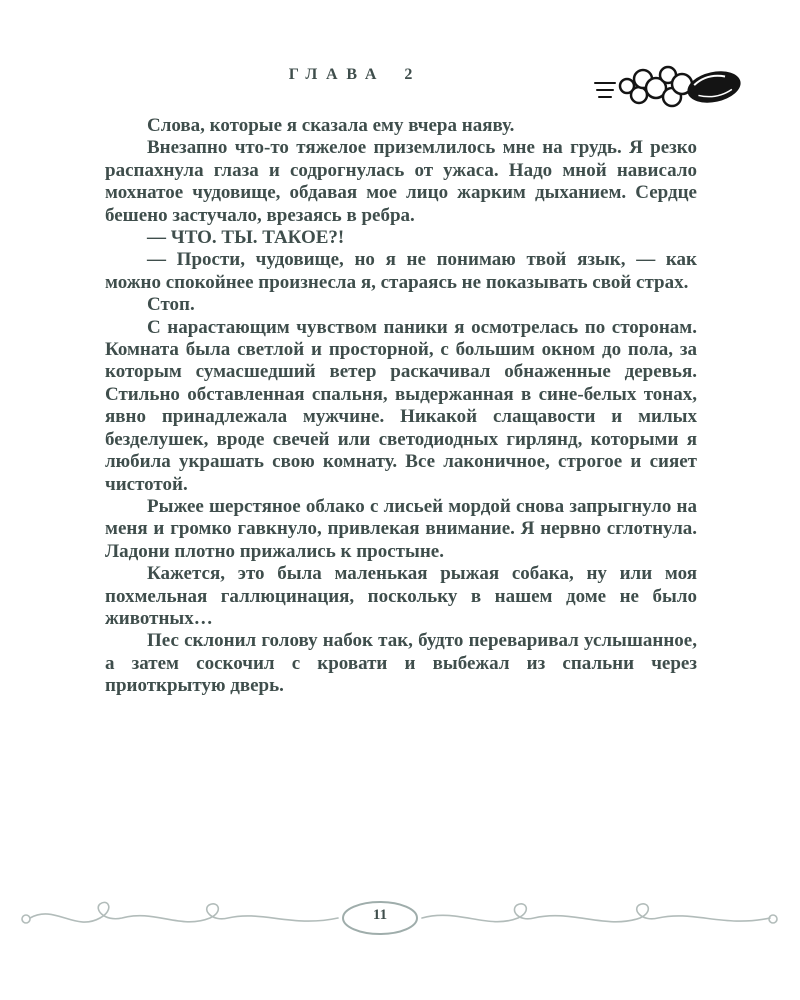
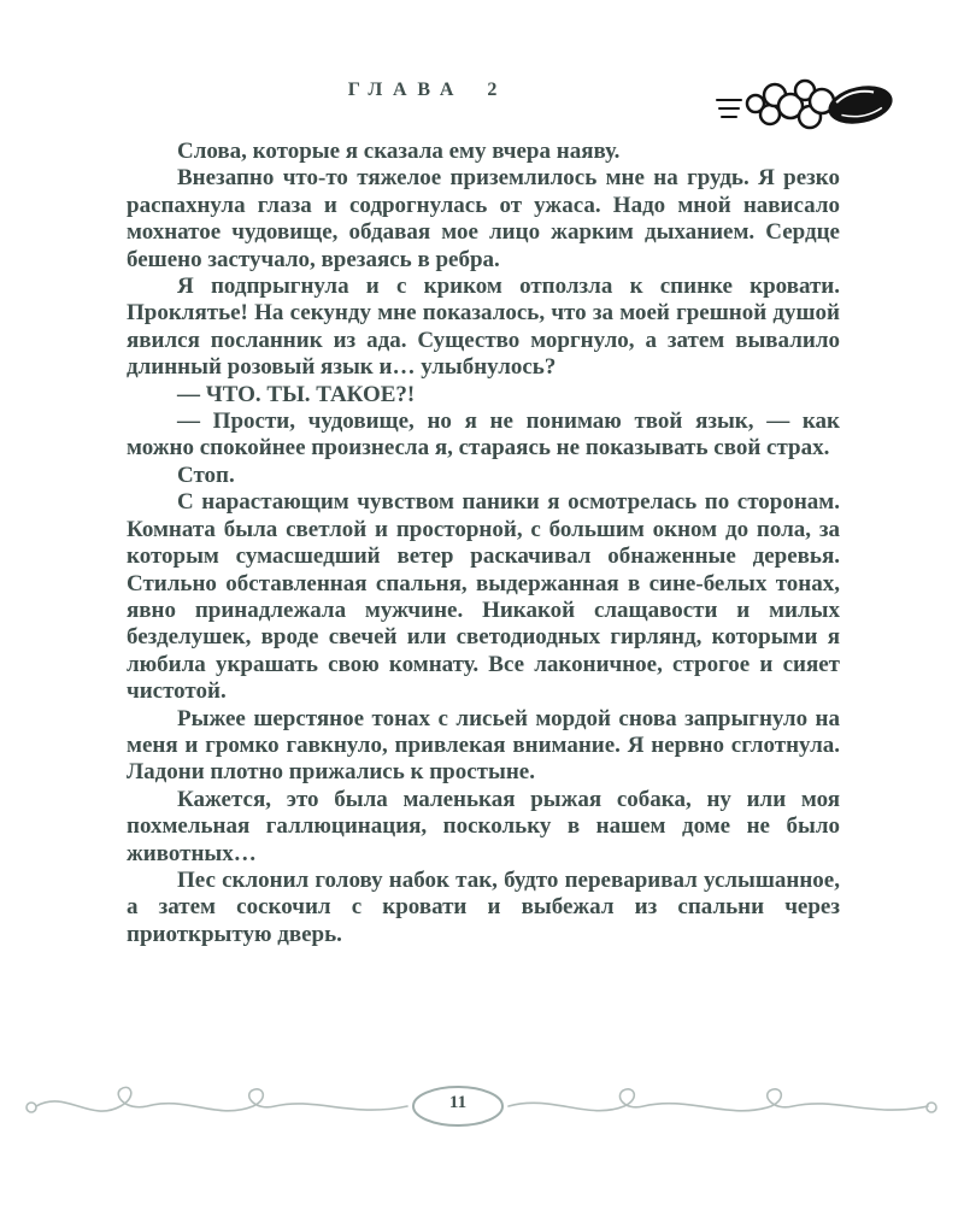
  ГЛАВА 2
  Слова, которые я сказала ему вчера наяву.
  Внезапно что-то тяжелое приземлилось мне на грудь. Я резко распахнула глаза и содрогнулась от ужаса. Надо мной нависало мохнатое чудовище, обдавая мое лицо жарким дыханием. Сердце бешено застучало, врезаясь в ребра.
+ Я подпрыгнула и с криком отползла к спинке кровати. Проклятье! На секунду мне показалось, что за моей грешной душой явился посланник из ада. Существо моргнуло, а затем вывалило длинный розовый язык и… улыбнулось?
  — ЧТО. ТЫ. ТАКОЕ?!
  — Прости, чудовище, но я не понимаю твой язык, — как можно спокойнее произнесла я, стараясь не показывать свой страх.
  Стоп.
  С нарастающим чувством паники я осмотрелась по сторонам. Комната была светлой и просторной, с большим окном до пола, за которым сумасшедший ветер раскачивал обнаженные деревья. Стильно обставленная спальня, выдержанная в сине-белых тонах, явно принадлежала мужчине. Никакой слащавости и милых безделушек, вроде свечей или светодиодных гирлянд, которыми я любила украшать свою комнату. Все лаконичное, строгое и сияет чистотой.
- Рыжее шерстяное облако с лисьей мордой снова запрыгнуло на меня и громко гавкнуло, привлекая внимание. Я нервно сглотнула. Ладони плотно прижались к простыне.
+ Рыжее шерстяное тонах с лисьей мордой снова запрыгнуло на меня и громко гавкнуло, привлекая внимание. Я нервно сглотнула. Ладони плотно прижались к простыне.
  Кажется, это была маленькая рыжая собака, ну или моя похмельная галлюцинация, поскольку в нашем доме не было животных…
  Пес склонил голову набок так, будто переваривал услышанное, а затем соскочил с кровати и выбежал из спальни через приоткрытую дверь.
  11
